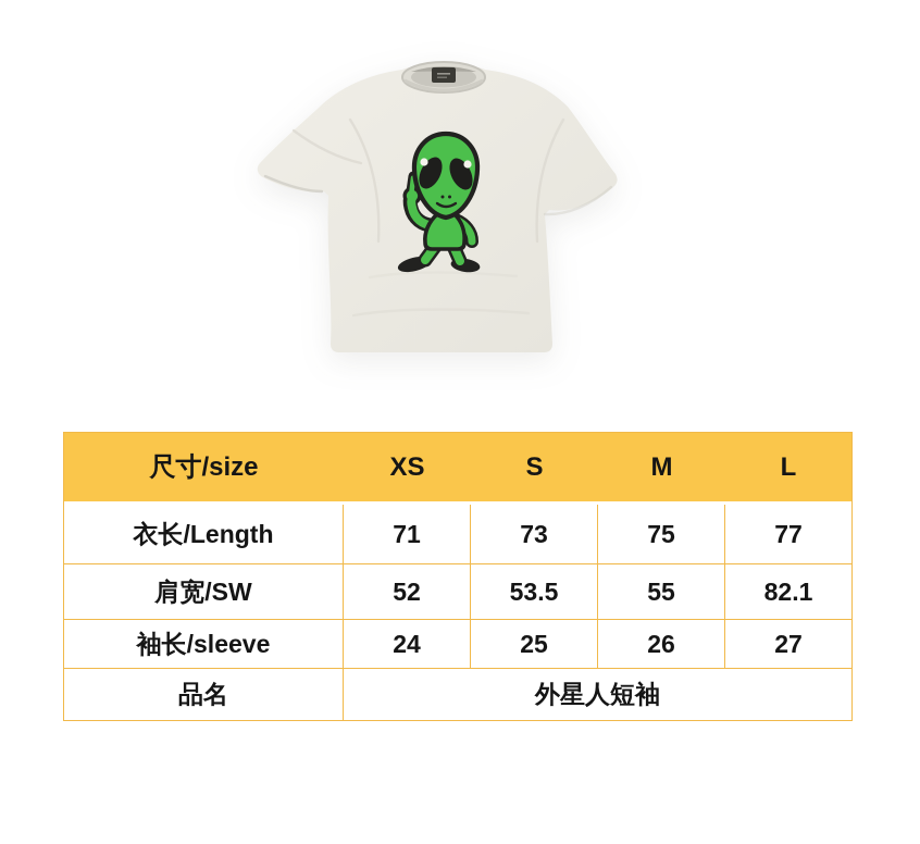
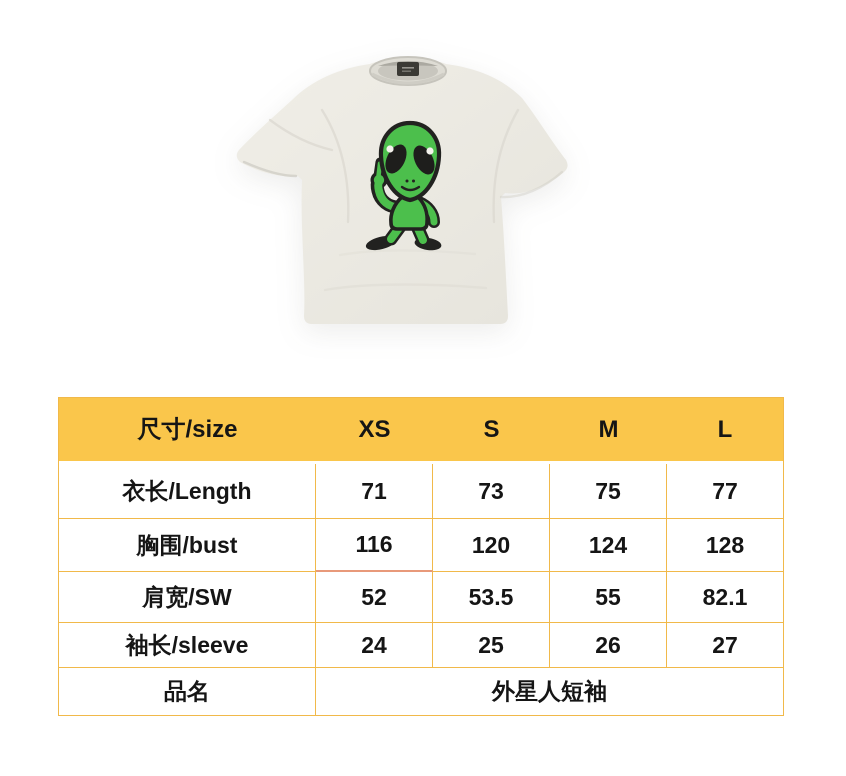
  尺寸/size	XS	S	M	L
  衣长/Length	71	73	75	77
+ 胸围/bust	116	120	124	128
  肩宽/SW	52	53.5	55	82.1
  袖长/sleeve	24	25	26	27
  品名	外星人短袖
